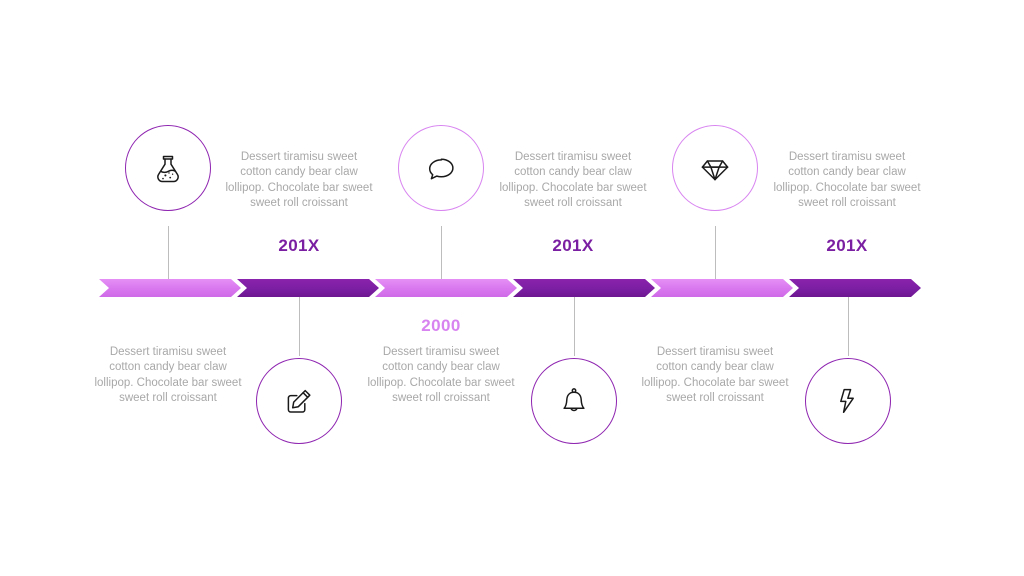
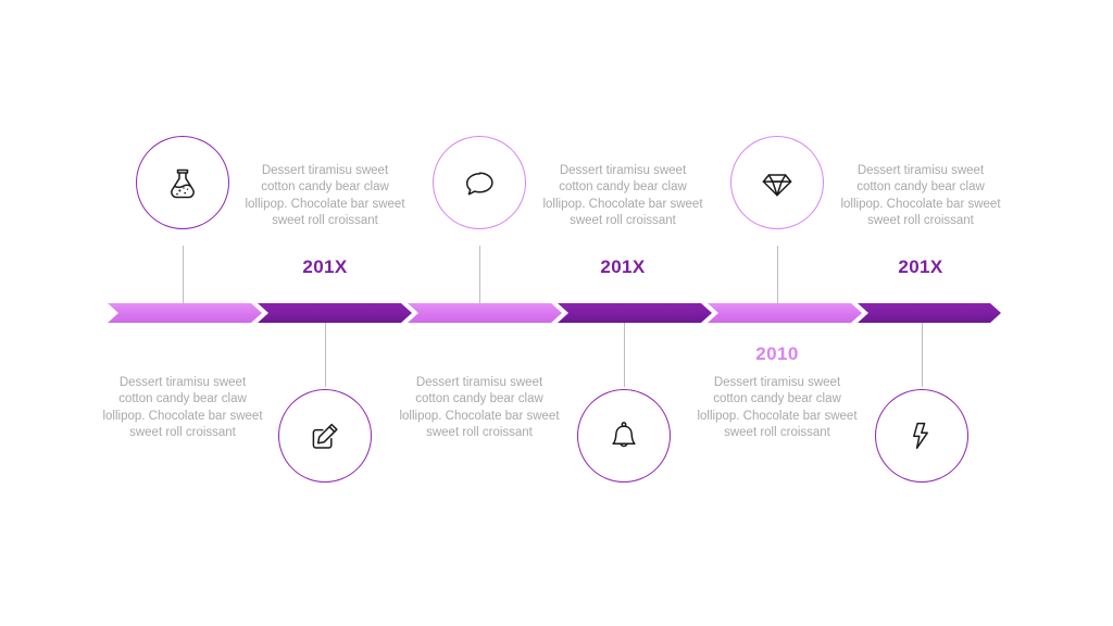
  Dessert tiramisu sweet cotton candy bear claw lollipop. Chocolate bar sweet sweet roll croissant
  201X
  Dessert tiramisu sweet cotton candy bear claw lollipop. Chocolate bar sweet sweet roll croissant
  201X
  Dessert tiramisu sweet cotton candy bear claw lollipop. Chocolate bar sweet sweet roll croissant
  201X
  Dessert tiramisu sweet cotton candy bear claw lollipop. Chocolate bar sweet sweet roll croissant
- 2000
  Dessert tiramisu sweet cotton candy bear claw lollipop. Chocolate bar sweet sweet roll croissant
+ 2010
  Dessert tiramisu sweet cotton candy bear claw lollipop. Chocolate bar sweet sweet roll croissant
